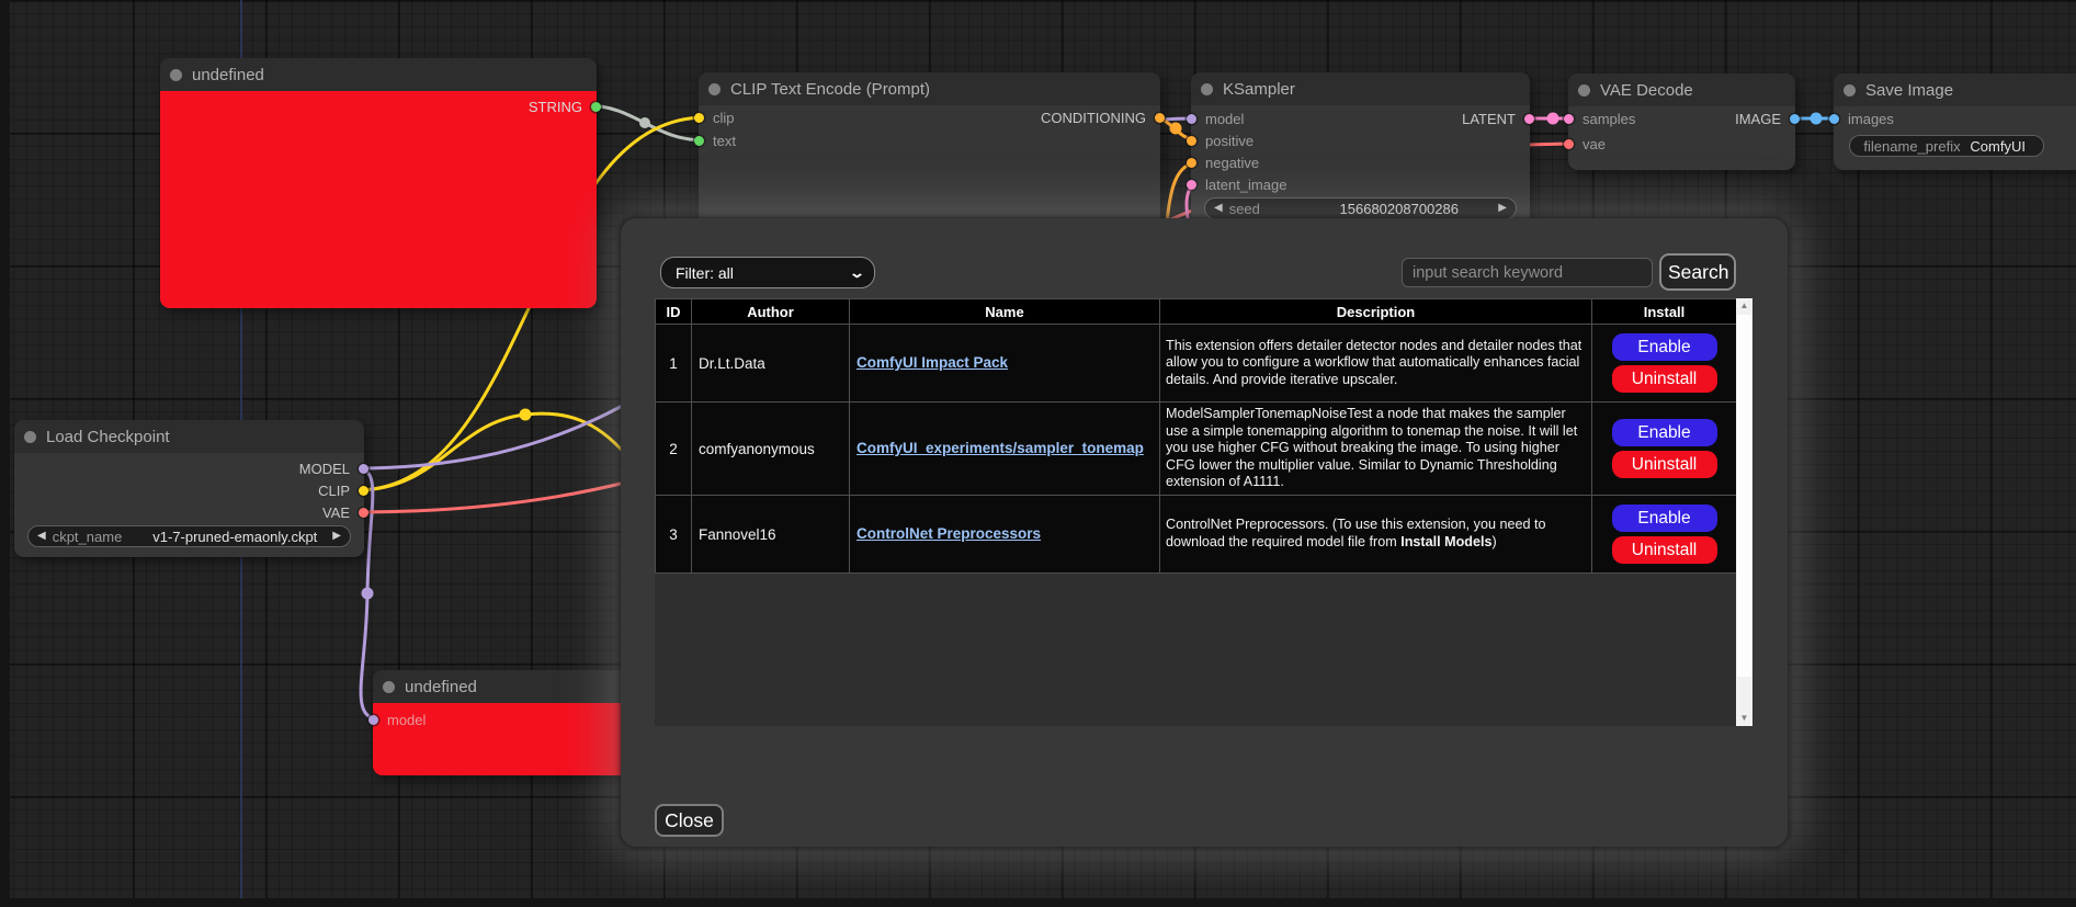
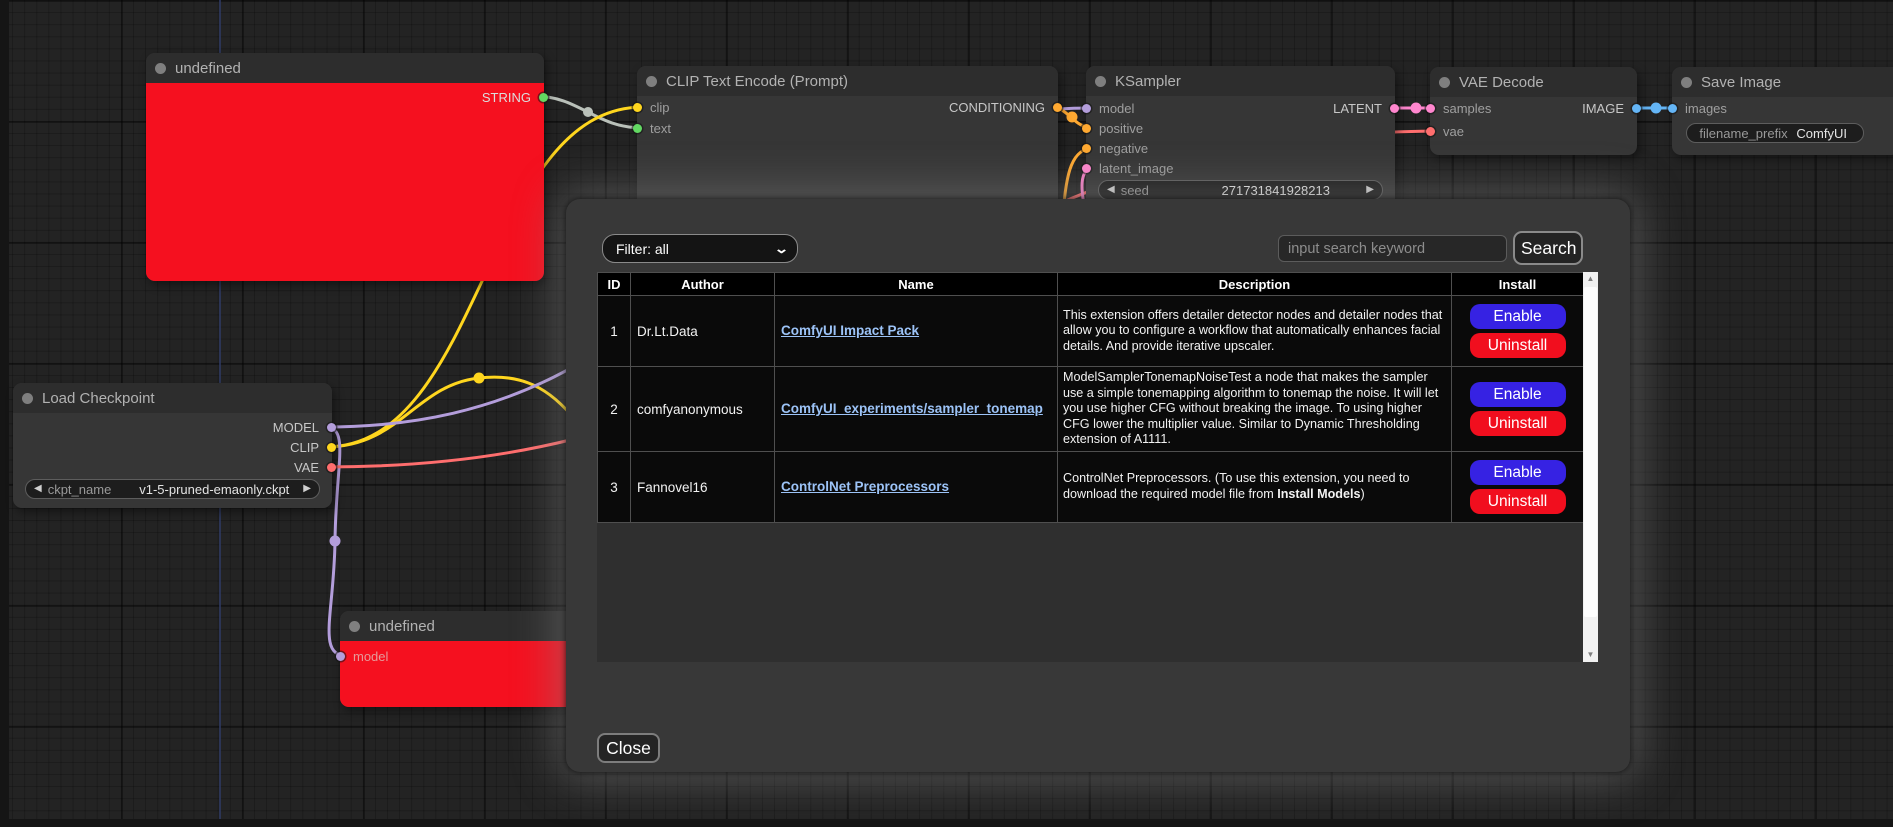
  undefined
  STRING
  CLIP Text Encode (Prompt)
  clip
  text
  CONDITIONING
  KSampler
  model
  positive
  negative
  latent_image
  LATENT
  ◀
  seed
- 156680208700286
+ 271731841928213
  ▶
  VAE Decode
  samples
  vae
  IMAGE
  Save Image
  images
  filename_prefix
  ComfyUI
  Load Checkpoint
  MODEL
  CLIP
  VAE
  ◀
  ckpt_name
- v1-7-pruned-emaonly.ckpt
+ v1-5-pruned-emaonly.ckpt
  ▶
  undefined
  model
  Filter: all
  ⌄
  input search keyword
  Search
  ID	Author	Name	Description	Install
  1	Dr.Lt.Data	ComfyUI Impact Pack	This extension offers detailer detector nodes and detailer nodes that allow you to configure a workflow that automatically enhances facial details. And provide iterative upscaler.	EnableUninstall
  2	comfyanonymous	ComfyUI_experiments/sampler_tonemap	ModelSamplerTonemapNoiseTest a node that makes the sampler use a simple tonemapping algorithm to tonemap the noise. It will let you use higher CFG without breaking the image. To using higher CFG lower the multiplier value. Similar to Dynamic Thresholding extension of A1111.	EnableUninstall
  3	Fannovel16	ControlNet Preprocessors	ControlNet Preprocessors. (To use this extension, you need to download the required model file from Install Models)	EnableUninstall
  ▲
  ▼
  Close
